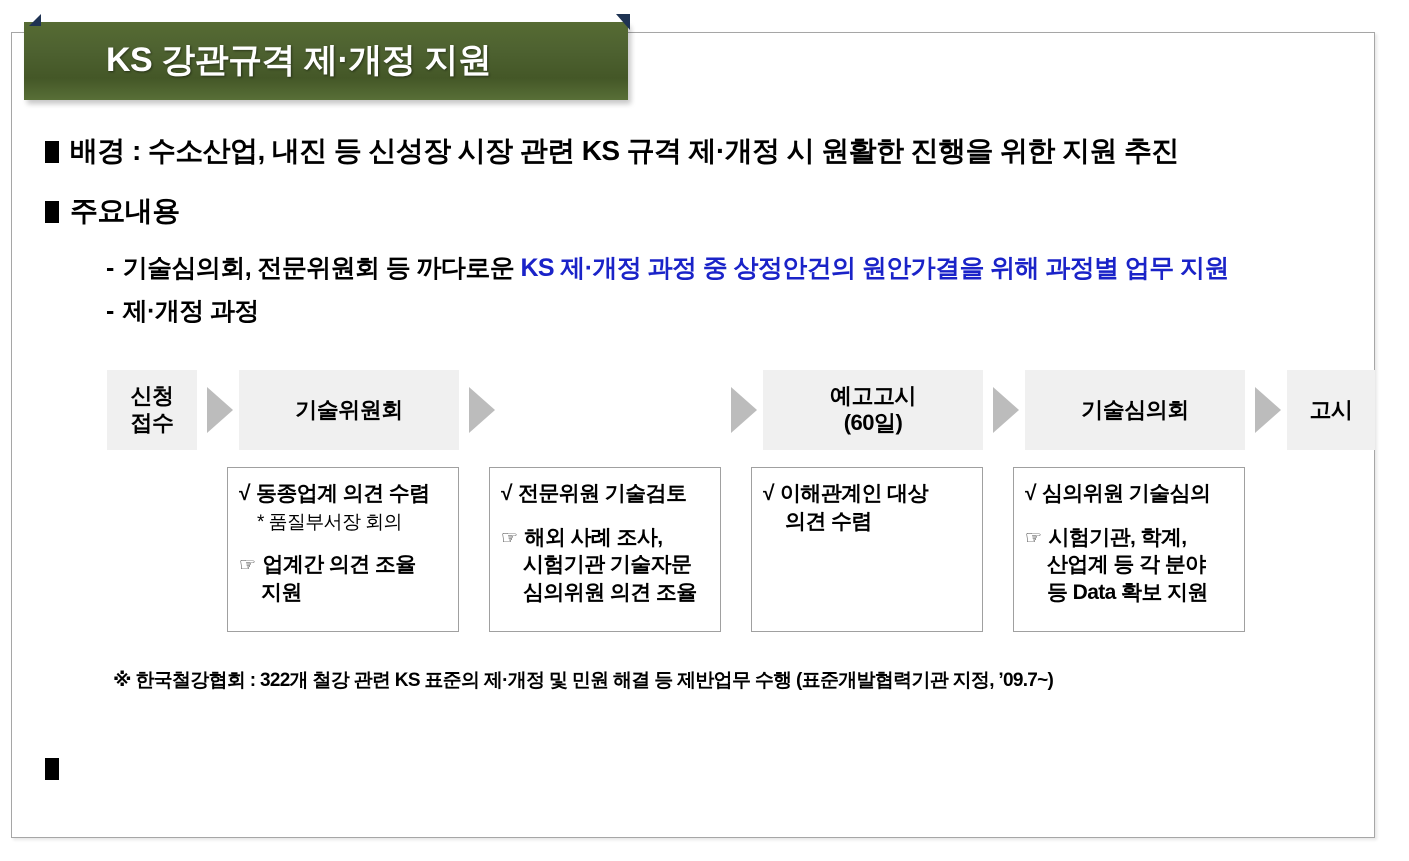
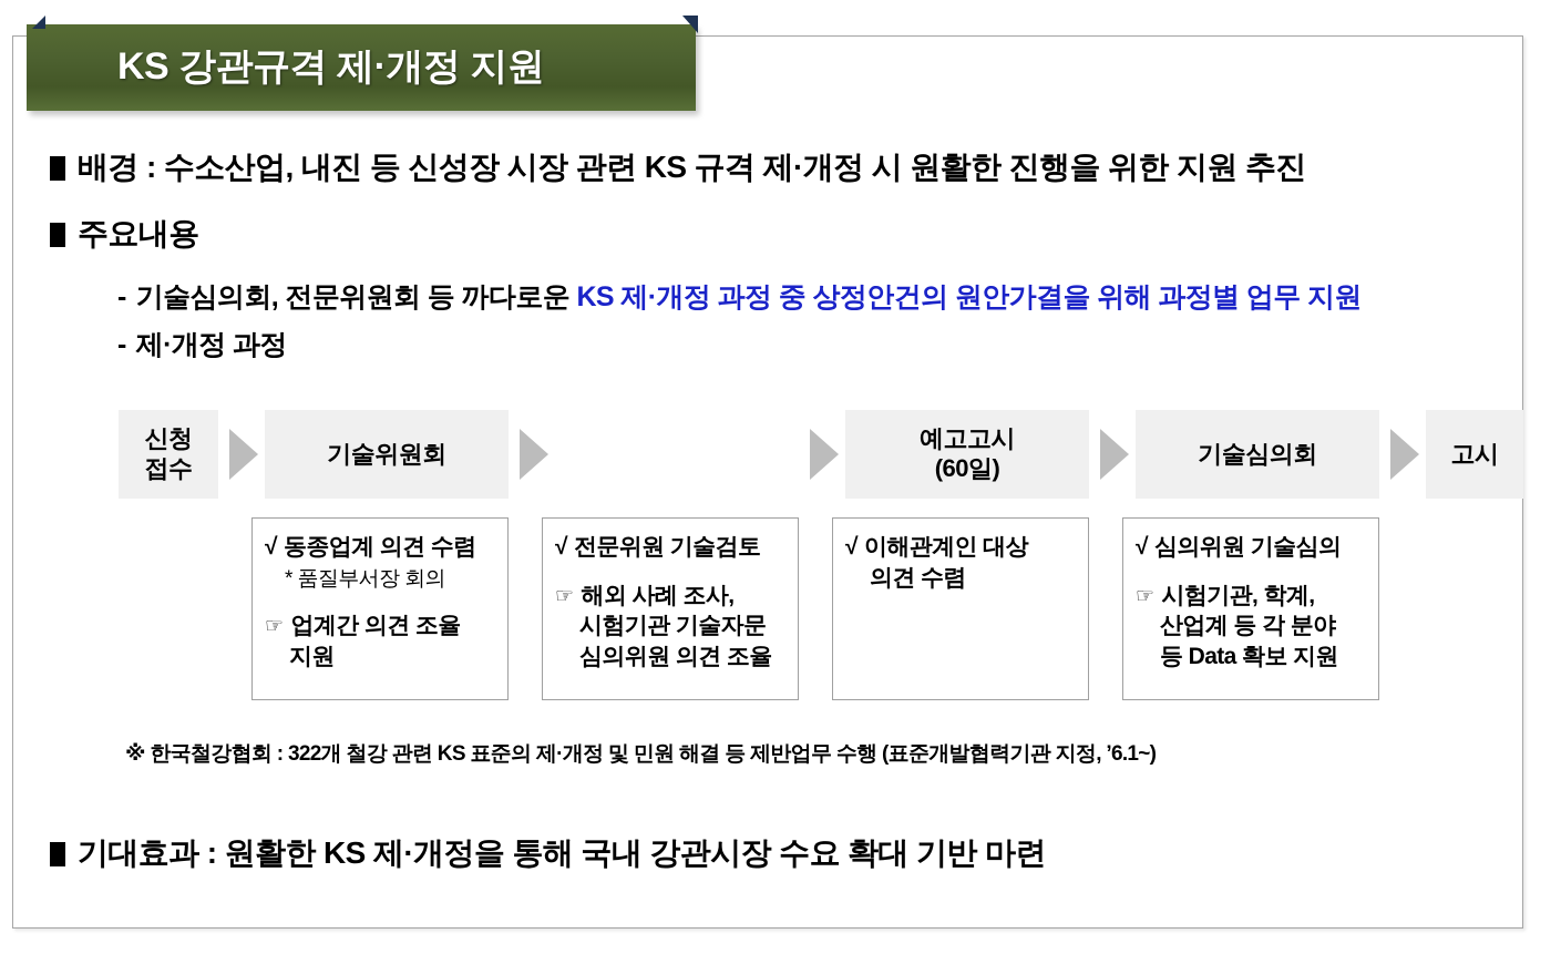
  KS 강관규격 제·개정 지원
  배경 : 수소산업, 내진 등 신성장 시장 관련 KS 규격 제·개정 시 원활한 진행을 위한 지원 추진
  주요내용
  - 기술심의회, 전문위원회 등 까다로운 KS 제·개정 과정 중 상정안건의 원안가결을 위해 과정별 업무 지원
  - 제·개정 과정
  신청
  접수
  기술위원회
  예고고시
  (60일)
  기술심의회
  고시
  √ 동종업계 의견 수렴
  * 품질부서장 회의
  ☞ 업계간 의견 조율
  지원
  √ 전문위원 기술검토
  ☞ 해외 사례 조사,
  시험기관 기술자문
  심의위원 의견 조율
  √ 이해관계인 대상
  의견 수렴
  √ 심의위원 기술심의
  ☞ 시험기관, 학계,
  산업계 등 각 분야
  등 Data 확보 지원
- ※ 한국철강협회 : 322개 철강 관련 KS 표준의 제·개정 및 민원 해결 등 제반업무 수행 (표준개발협력기관 지정, ’09.7~)
+ ※ 한국철강협회 : 322개 철강 관련 KS 표준의 제·개정 및 민원 해결 등 제반업무 수행 (표준개발협력기관 지정, ’6.1~)
+ 기대효과 : 원활한 KS 제·개정을 통해 국내 강관시장 수요 확대 기반 마련
